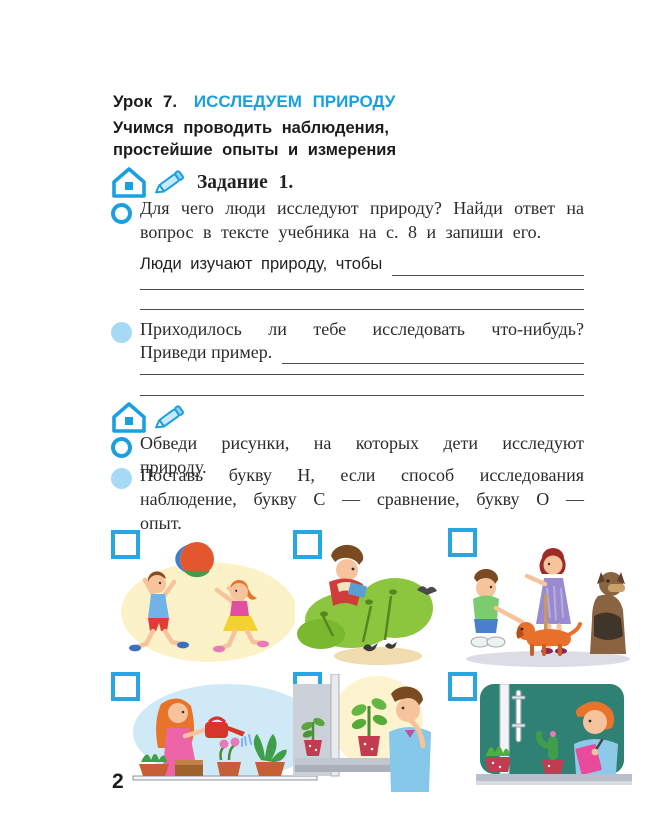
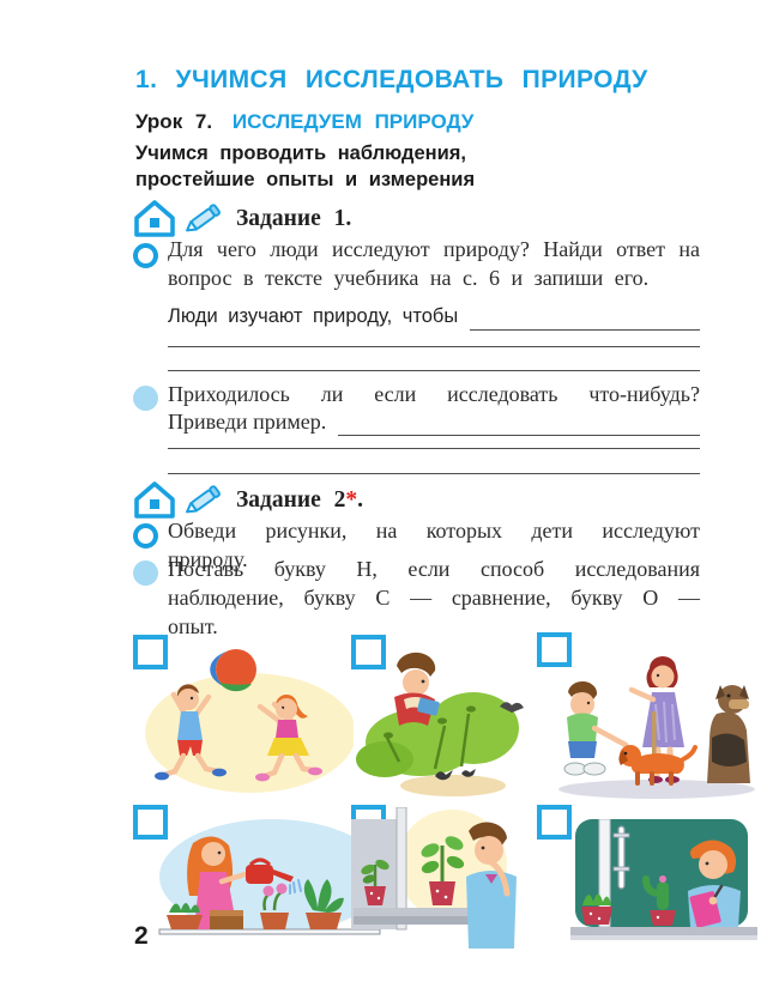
+ 1. УЧИМСЯ ИССЛЕДОВАТЬ ПРИРОДУ
  Урок 7. ИССЛЕДУЕМ ПРИРОДУ
  Учимся проводить наблюдения,
  простейшие опыты и измерения
  Задание 1.
- Для чего люди исследуют природу? Найди ответ на вопрос в тексте учебника на с. 8 и запиши его.
+ Для чего люди исследуют природу? Найди ответ на вопрос в тексте учебника на с. 6 и запиши его.
  Люди изучают природу, чтобы
- Приходилось ли тебе исследовать что-нибудь?
+ Приходилось ли если исследовать что-нибудь?
  Приведи пример.
+ Задание 2*.
  Обведи рисунки, на которых дети исследуют природу.
  Поставь букву Н, если способ исследования наблюдение, букву С — сравнение, букву О — опыт.
  2
